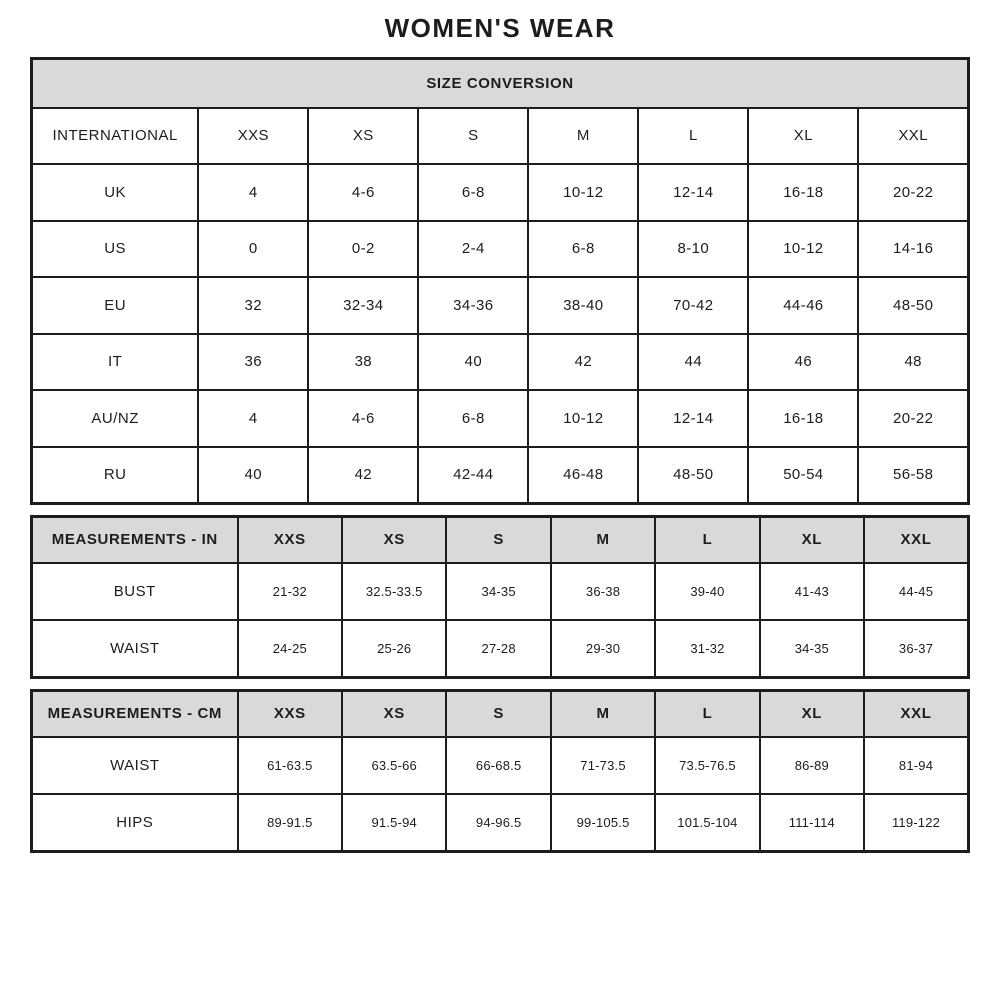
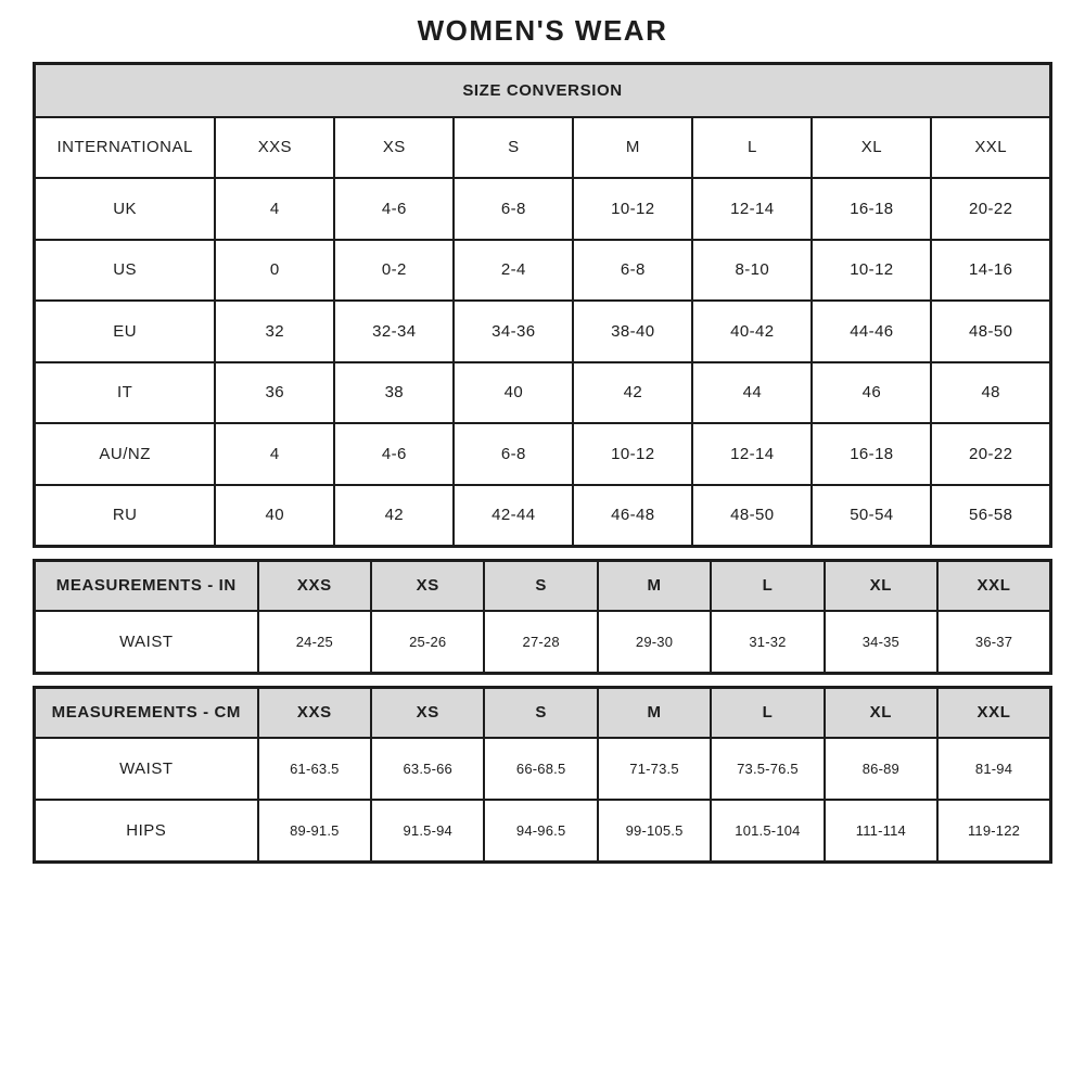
  WOMEN'S WEAR
  SIZE CONVERSION
  INTERNATIONAL	XXS	XS	S	M	L	XL	XXL
  UK	4	4-6	6-8	10-12	12-14	16-18	20-22
  US	0	0-2	2-4	6-8	8-10	10-12	14-16
- EU	32	32-34	34-36	38-40	70-42	44-46	48-50
+ EU	32	32-34	34-36	38-40	40-42	44-46	48-50
  IT	36	38	40	42	44	46	48
  AU/NZ	4	4-6	6-8	10-12	12-14	16-18	20-22
  RU	40	42	42-44	46-48	48-50	50-54	56-58
  MEASUREMENTS - IN	XXS	XS	S	M	L	XL	XXL
- BUST	21-32	32.5-33.5	34-35	36-38	39-40	41-43	44-45
  WAIST	24-25	25-26	27-28	29-30	31-32	34-35	36-37
  MEASUREMENTS - CM	XXS	XS	S	M	L	XL	XXL
  WAIST	61-63.5	63.5-66	66-68.5	71-73.5	73.5-76.5	86-89	81-94
  HIPS	89-91.5	91.5-94	94-96.5	99-105.5	101.5-104	111-114	119-122
